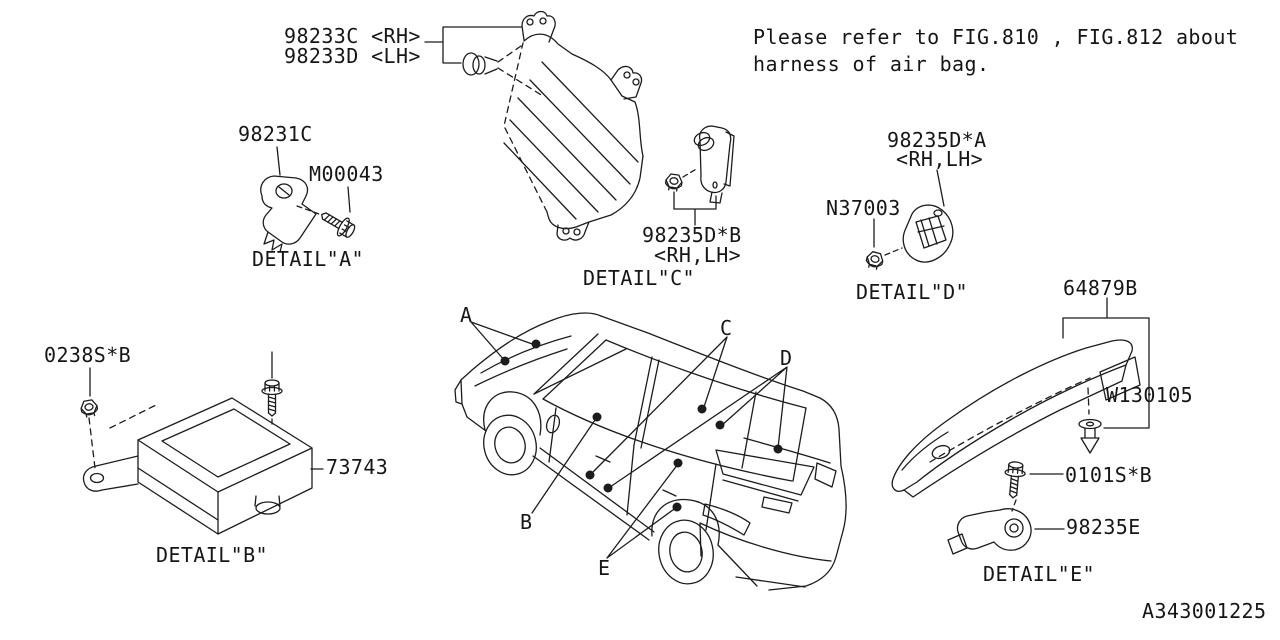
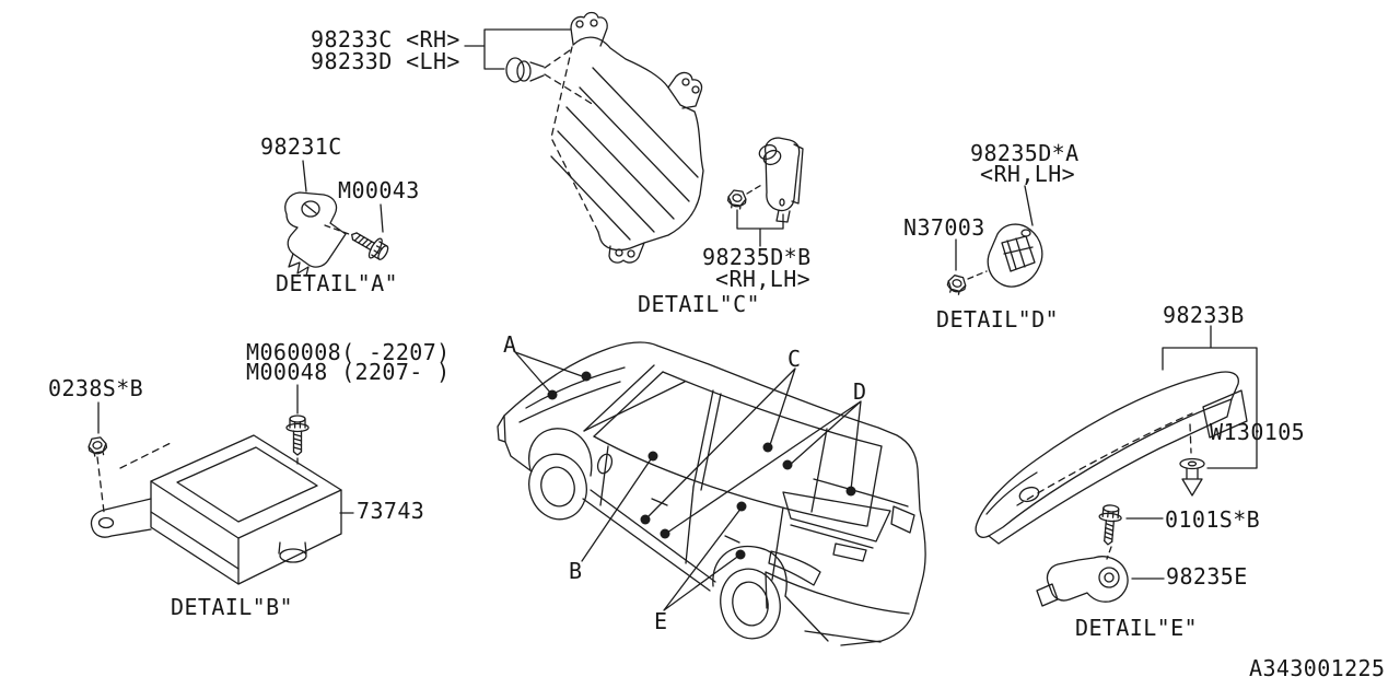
  98233C <RH>
  98233D <LH>
- Please refer to FIG.810 , FIG.812 about
- harness of air bag.
  98231C
  M00043
  DETAIL"A"
  98235D*B
  <RH,LH>
  DETAIL"C"
  98235D*A
  <RH,LH>
  N37003
  DETAIL"D"
  0238S*B
+ M060008( -2207)
+ M00048 (2207- )
  73743
  DETAIL"B"
  A
  C
  D
  B
  E
- 64879B
+ 98233B
  W130105
  0101S*B
  98235E
  DETAIL"E"
  A343001225
